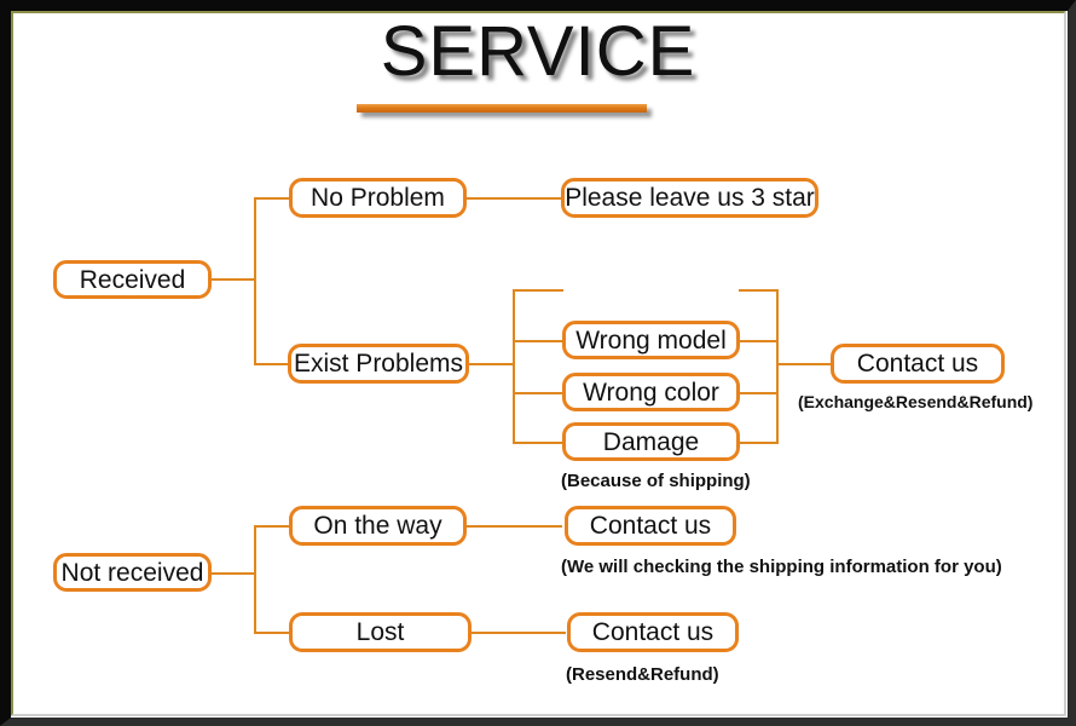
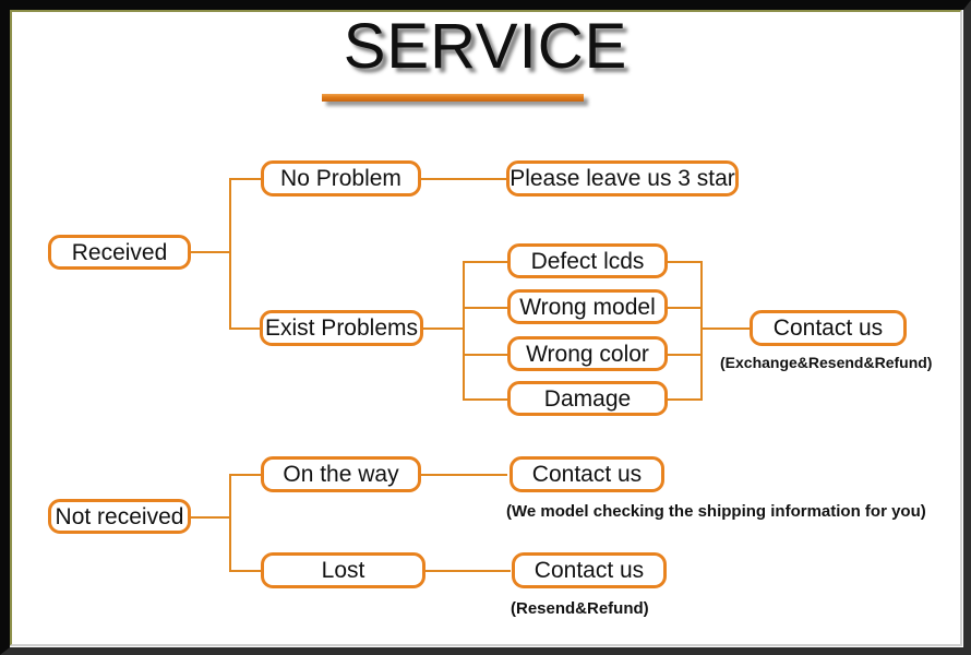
  SERVICE
  Received
  No Problem
  Please leave us 3 star
  Exist Problems
+ Defect lcds
  Wrong model
  Wrong color
  Damage
  Contact us
  Not received
  On the way
  Contact us
  Lost
  Contact us
- (Because of shipping)
  (Exchange&Resend&Refund)
- (We will checking the shipping information for you)
+ (We model checking the shipping information for you)
  (Resend&Refund)
